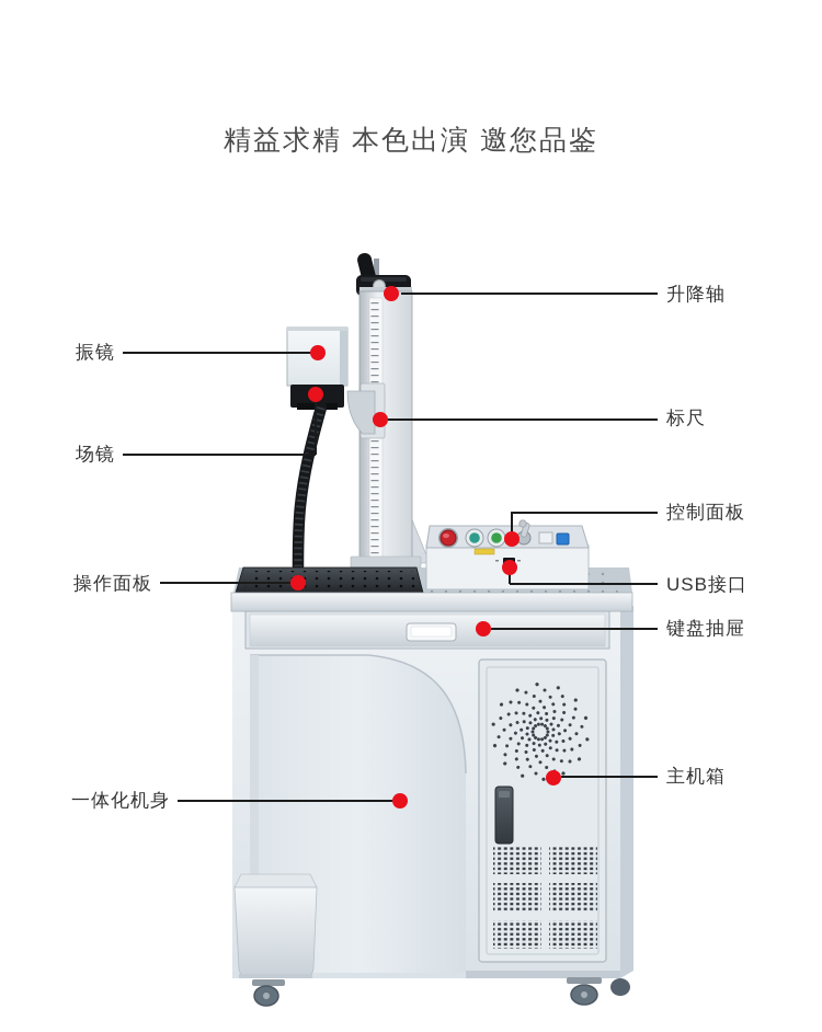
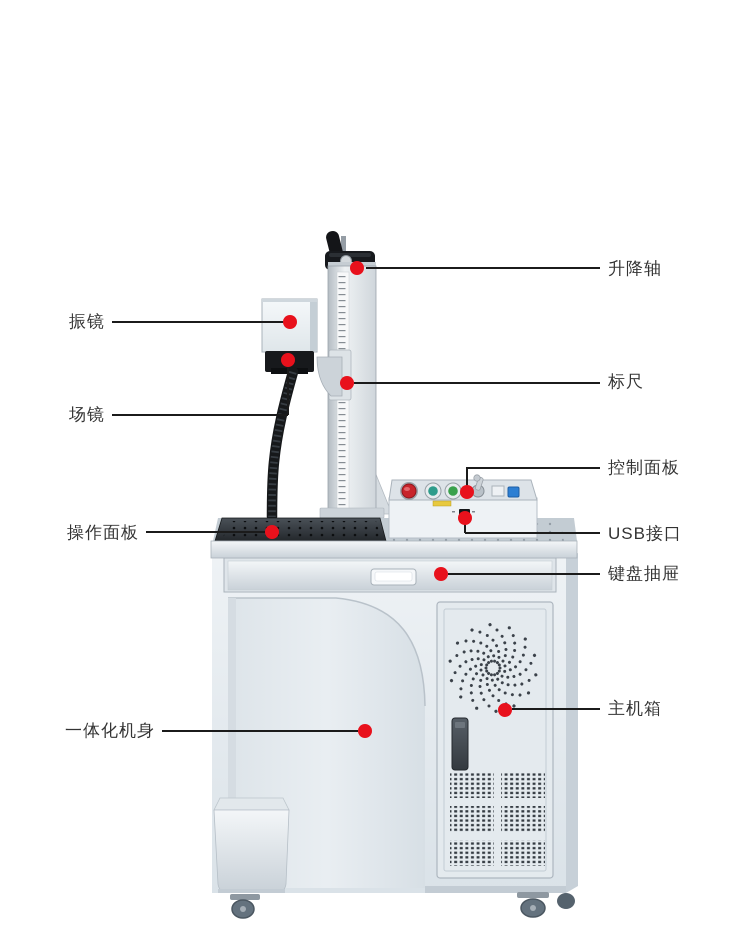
- 精益求精 本色出演 邀您品鉴
  升降轴
  标尺
  控制面板
  USB接口
  键盘抽屉
  主机箱
  振镜
  场镜
  操作面板
  一体化机身
